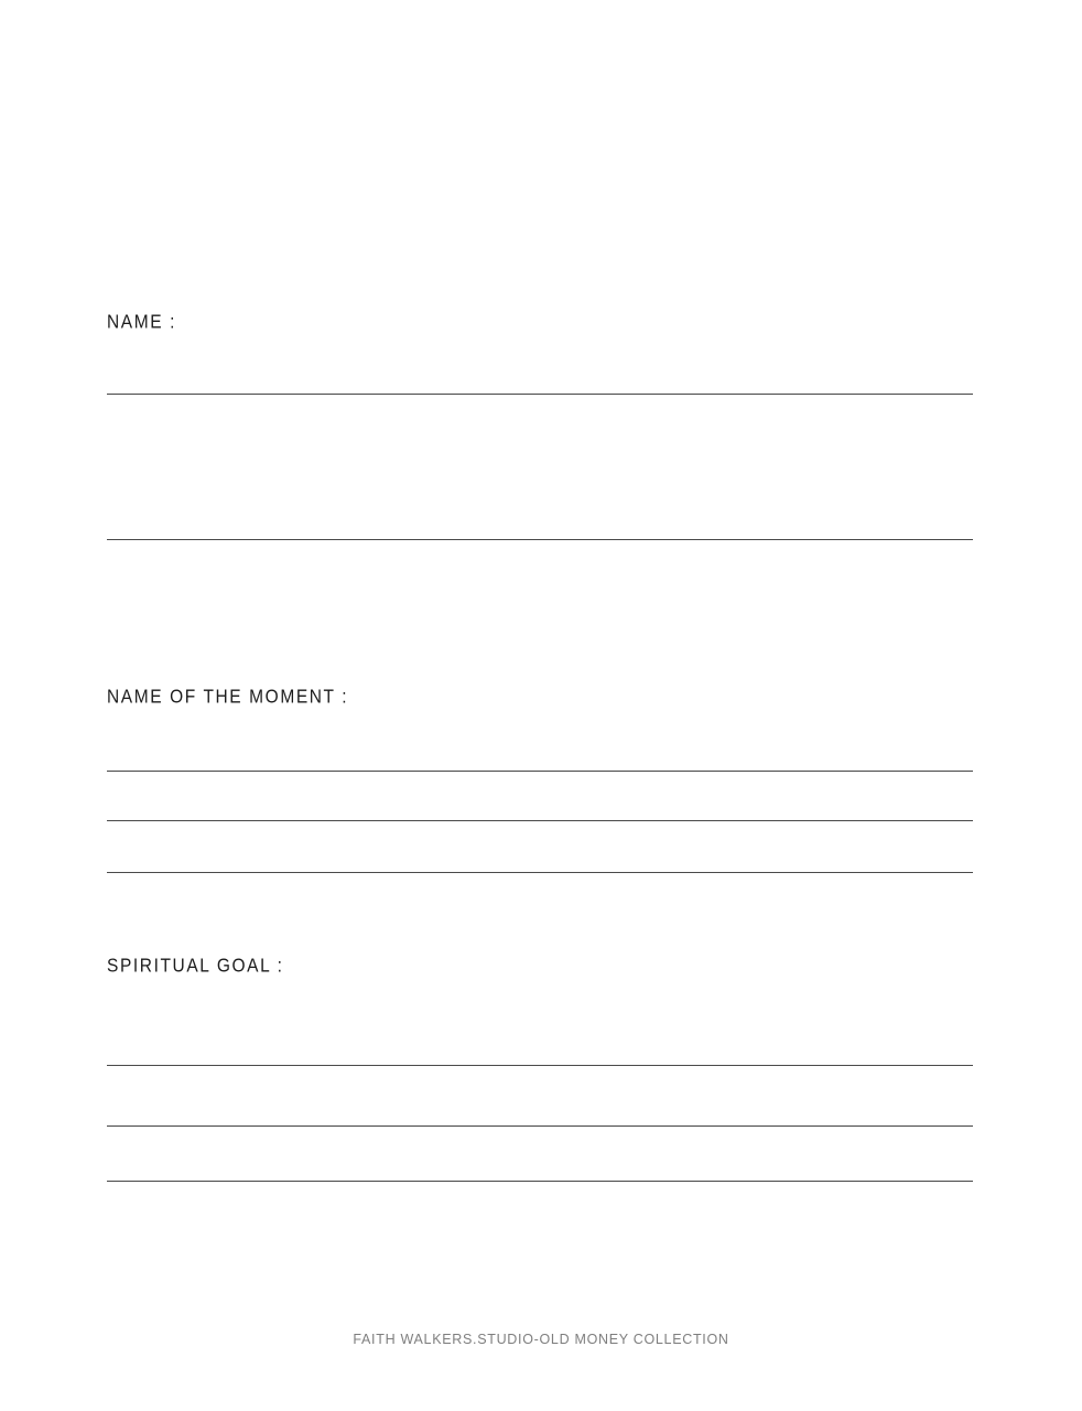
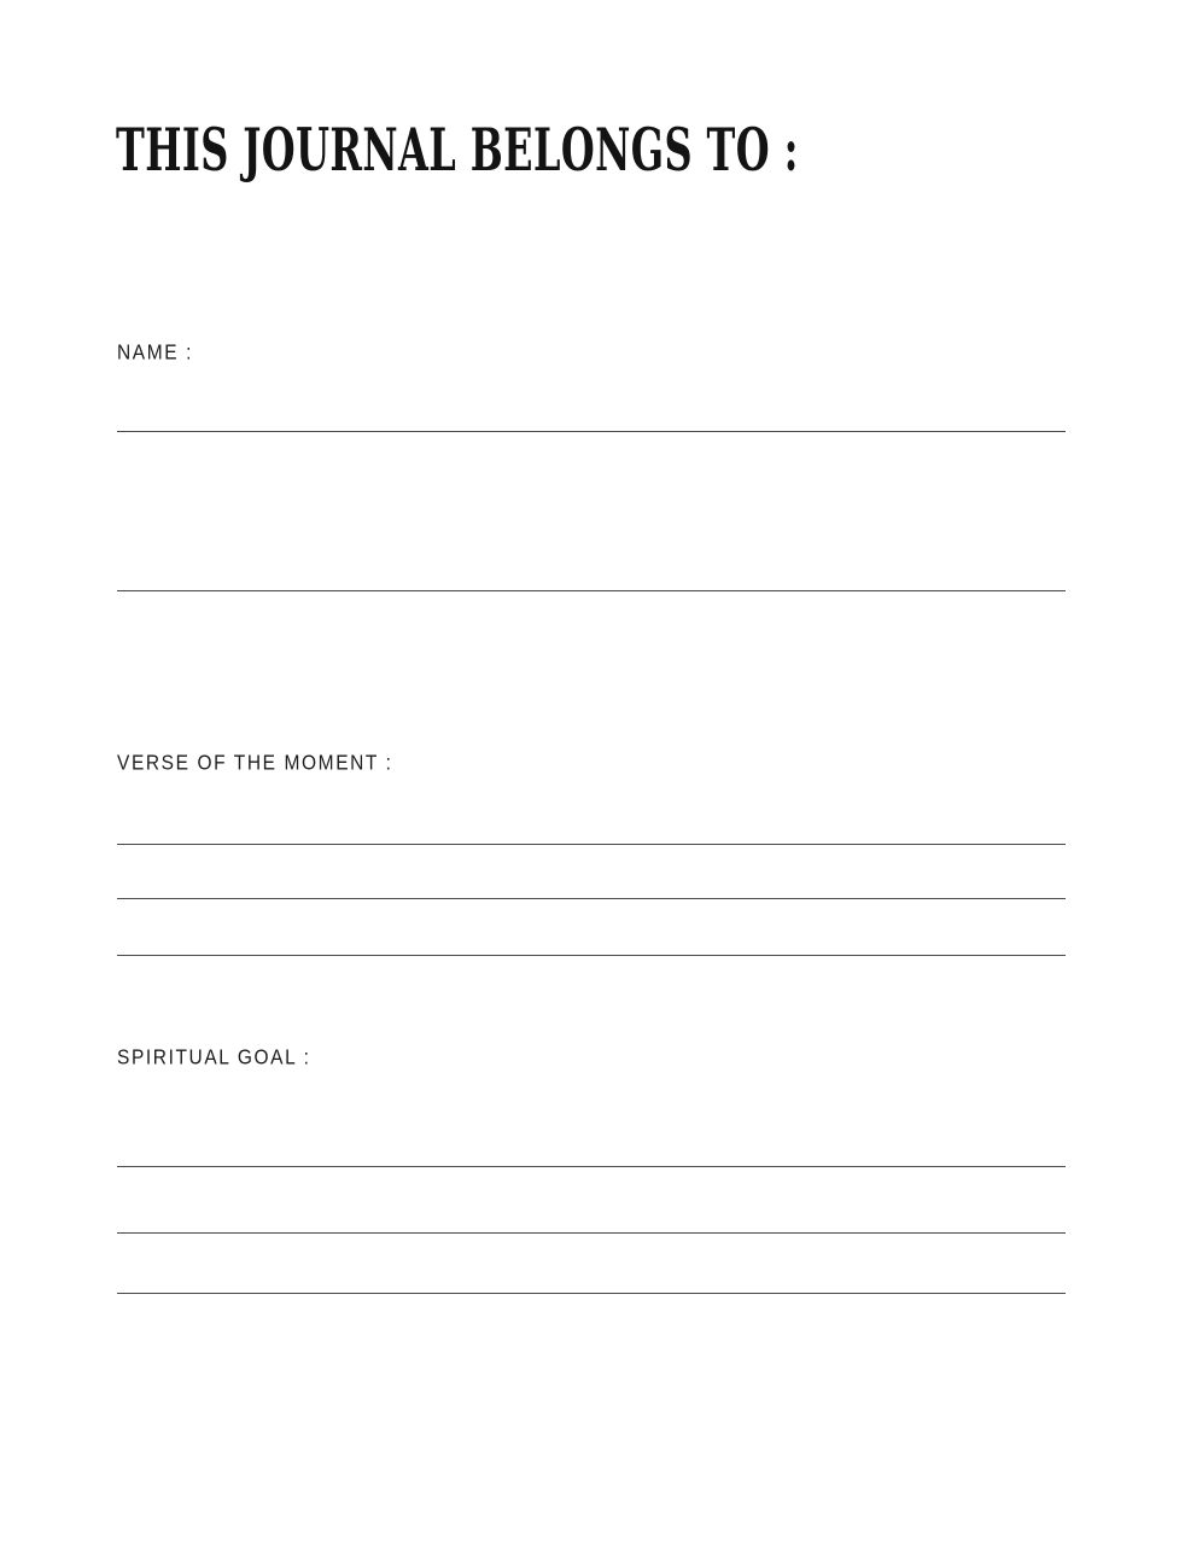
+ THIS JOURNAL BELONGS TO :
  NAME :
- NAME OF THE MOMENT :
+ VERSE OF THE MOMENT :
  SPIRITUAL GOAL :
- FAITH WALKERS.STUDIO-OLD MONEY COLLECTION
